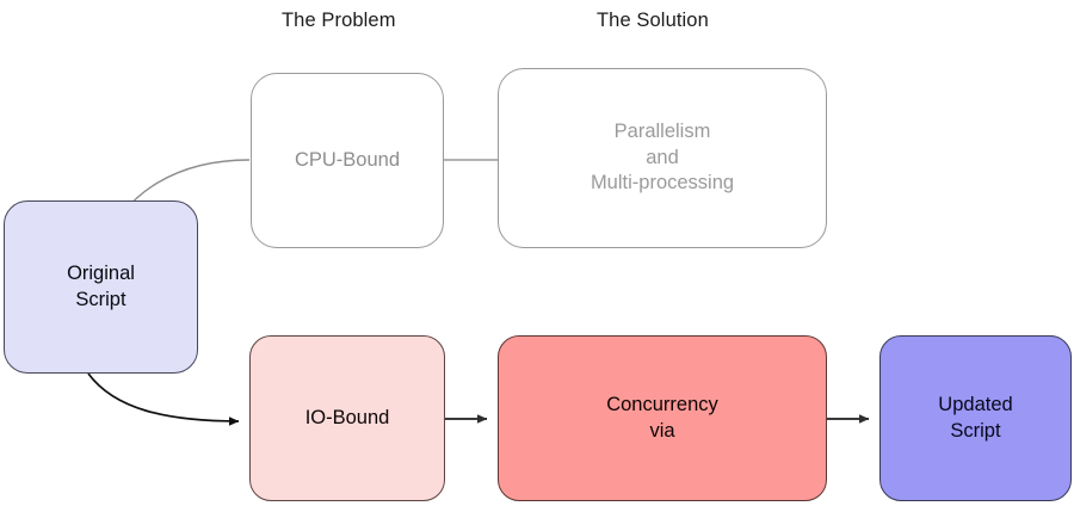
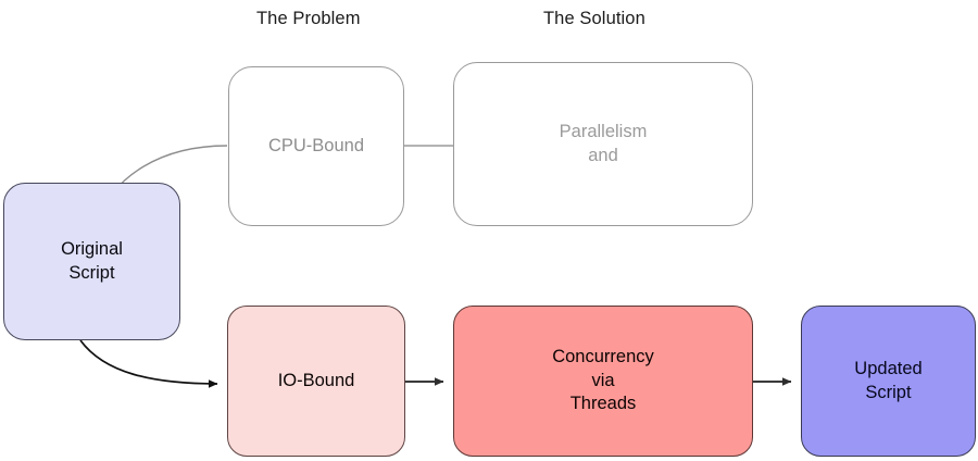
  The Problem
  The Solution
  Original
  Script
  CPU-Bound
  Parallelism
  and
- Multi-processing
  IO-Bound
  Concurrency
  via
+ Threads
  Updated
  Script
